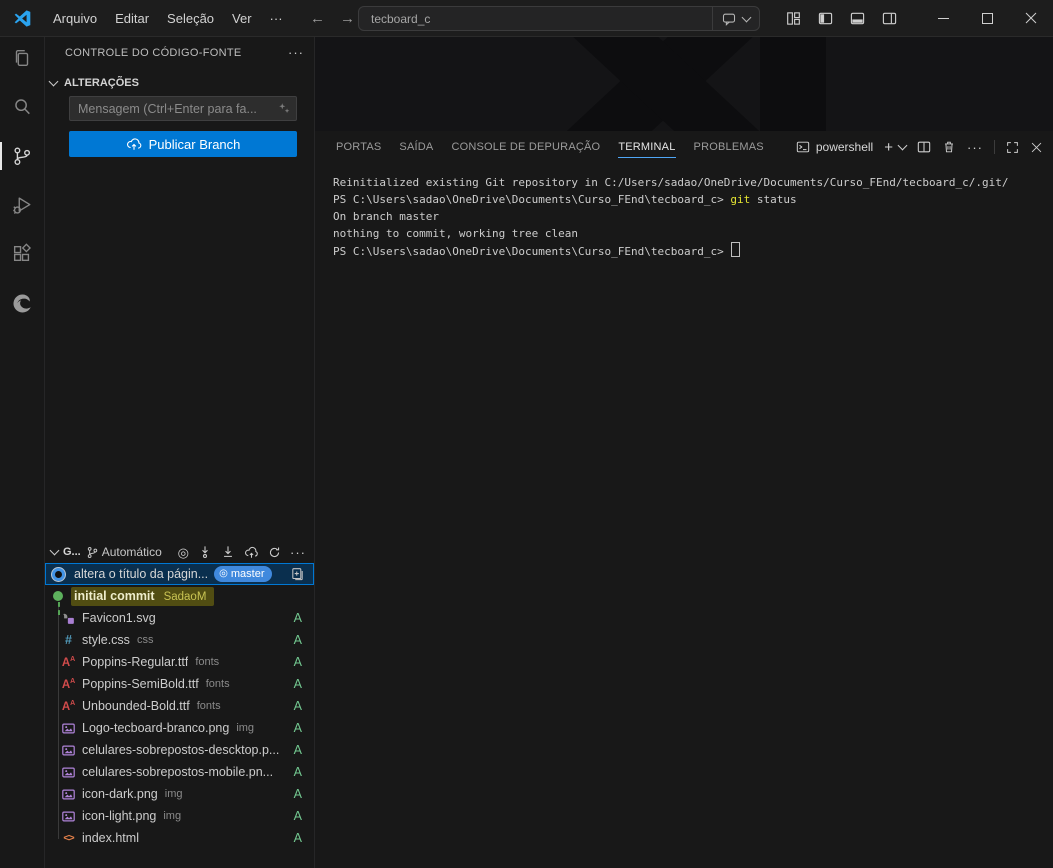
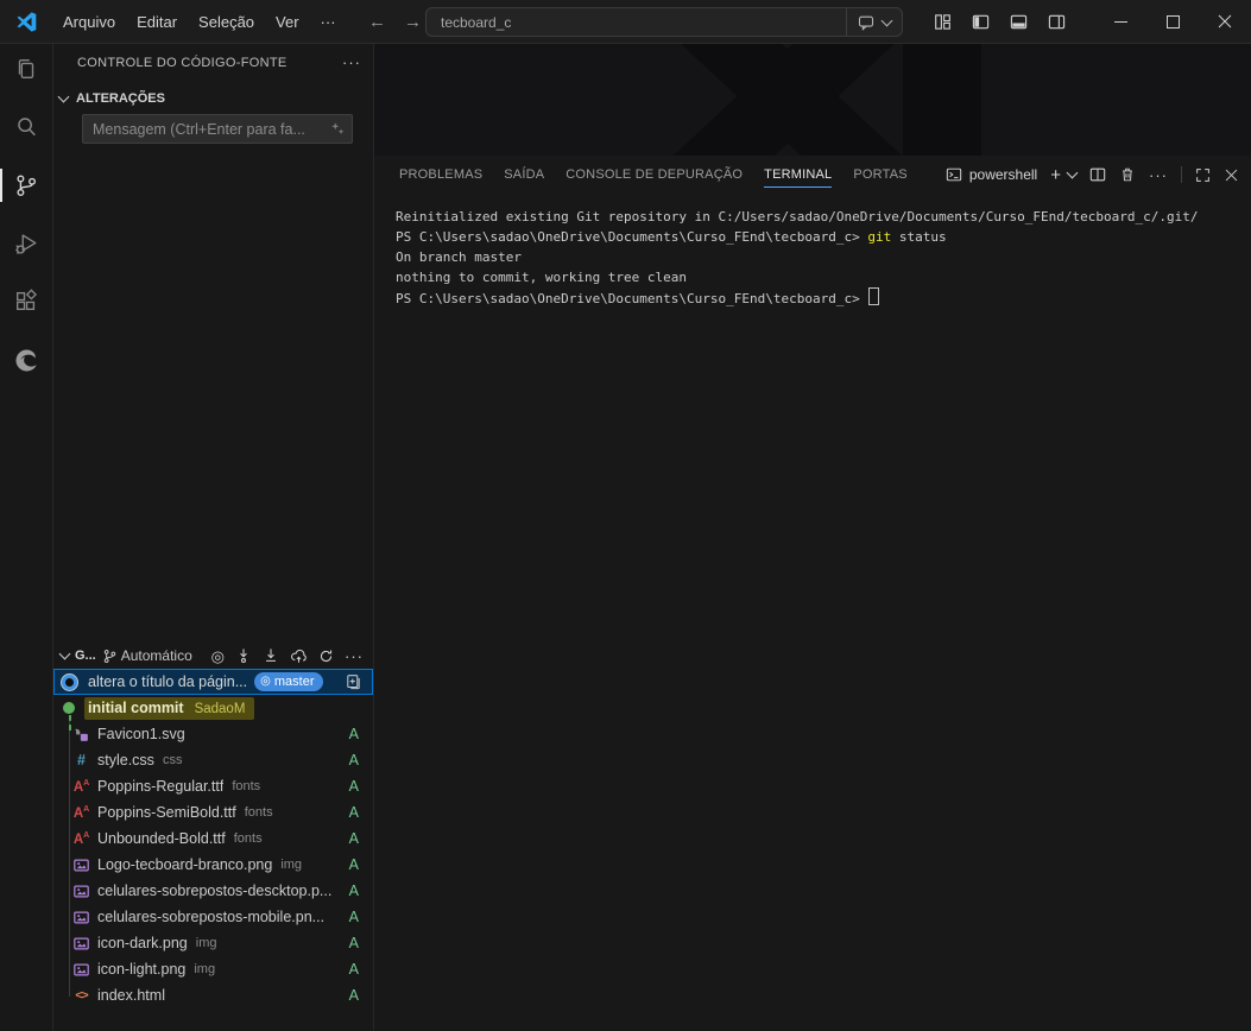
  Arquivo
  Editar
  Seleção
  Ver
  ···
  ←
  →
  tecboard_c
  CONTROLE DO CÓDIGO-FONTE
  ···
  ALTERAÇÕES
  Mensagem (Ctrl+Enter para fa...
- Publicar Branch
  G...
  Automático
  ◎
  ···
  altera o título da págin...
  ◎
  master
  initial commit
  SadaoM
  Favicon1.svg
  A
  #
  style.css
  css
  A
  Poppins-Regular.ttf
  fonts
  A
  Poppins-SemiBold.ttf
  fonts
  A
  Unbounded-Bold.ttf
  fonts
  A
  Logo-tecboard-branco.png
  img
  A
  celulares-sobrepostos-descktop.p...
  A
  celulares-sobrepostos-mobile.pn...
  A
  icon-dark.png
  img
  A
  icon-light.png
  img
  A
  <>
  index.html
  A
- PORTAS
+ PROBLEMAS
  SAÍDA
  CONSOLE DE DEPURAÇÃO
  TERMINAL
- PROBLEMAS
+ PORTAS
  powershell
  +
  ···
  Reinitialized existing Git repository in C:/Users/sadao/OneDrive/Documents/Curso_FEnd/tecboard_c/.git/
  PS C:\Users\sadao\OneDrive\Documents\Curso_FEnd\tecboard_c> git status
  On branch master
  nothing to commit, working tree clean
  PS C:\Users\sadao\OneDrive\Documents\Curso_FEnd\tecboard_c>
